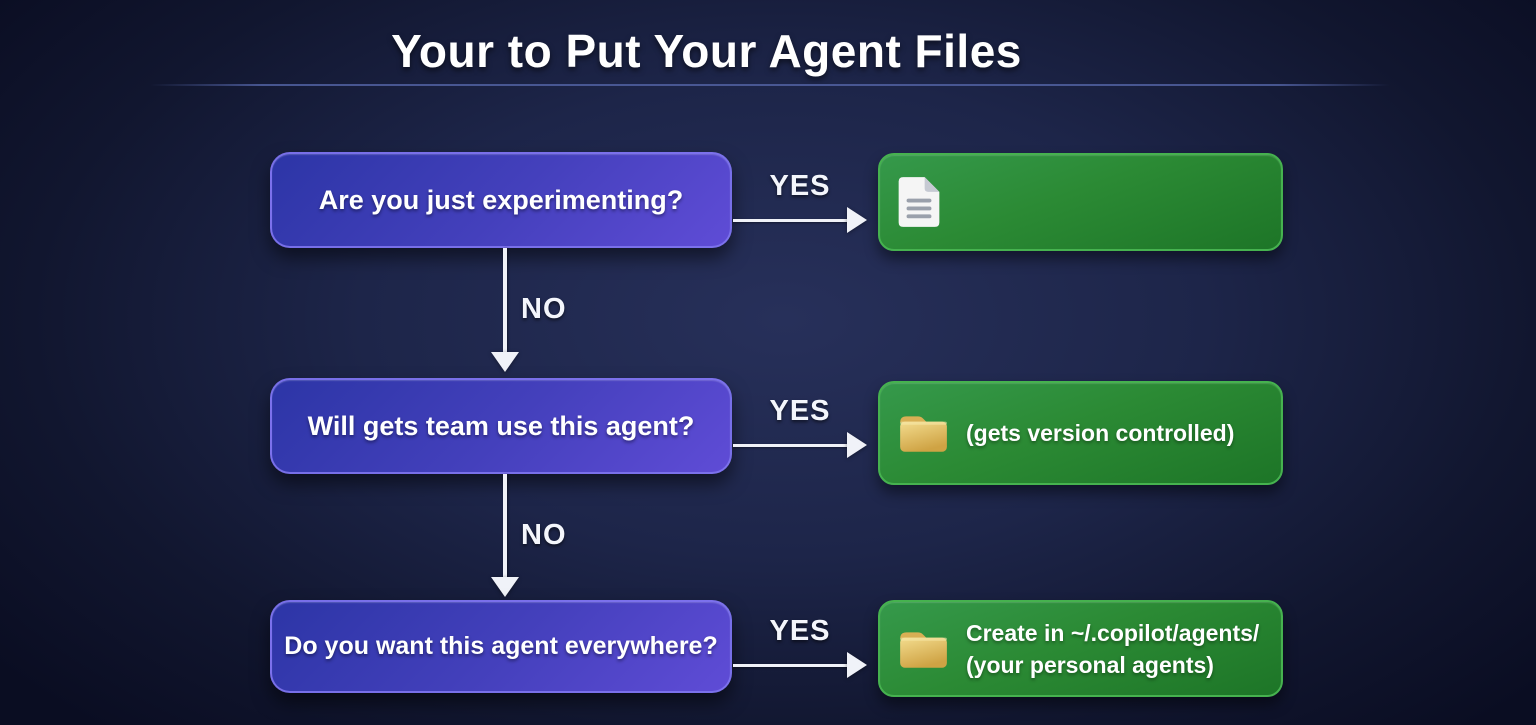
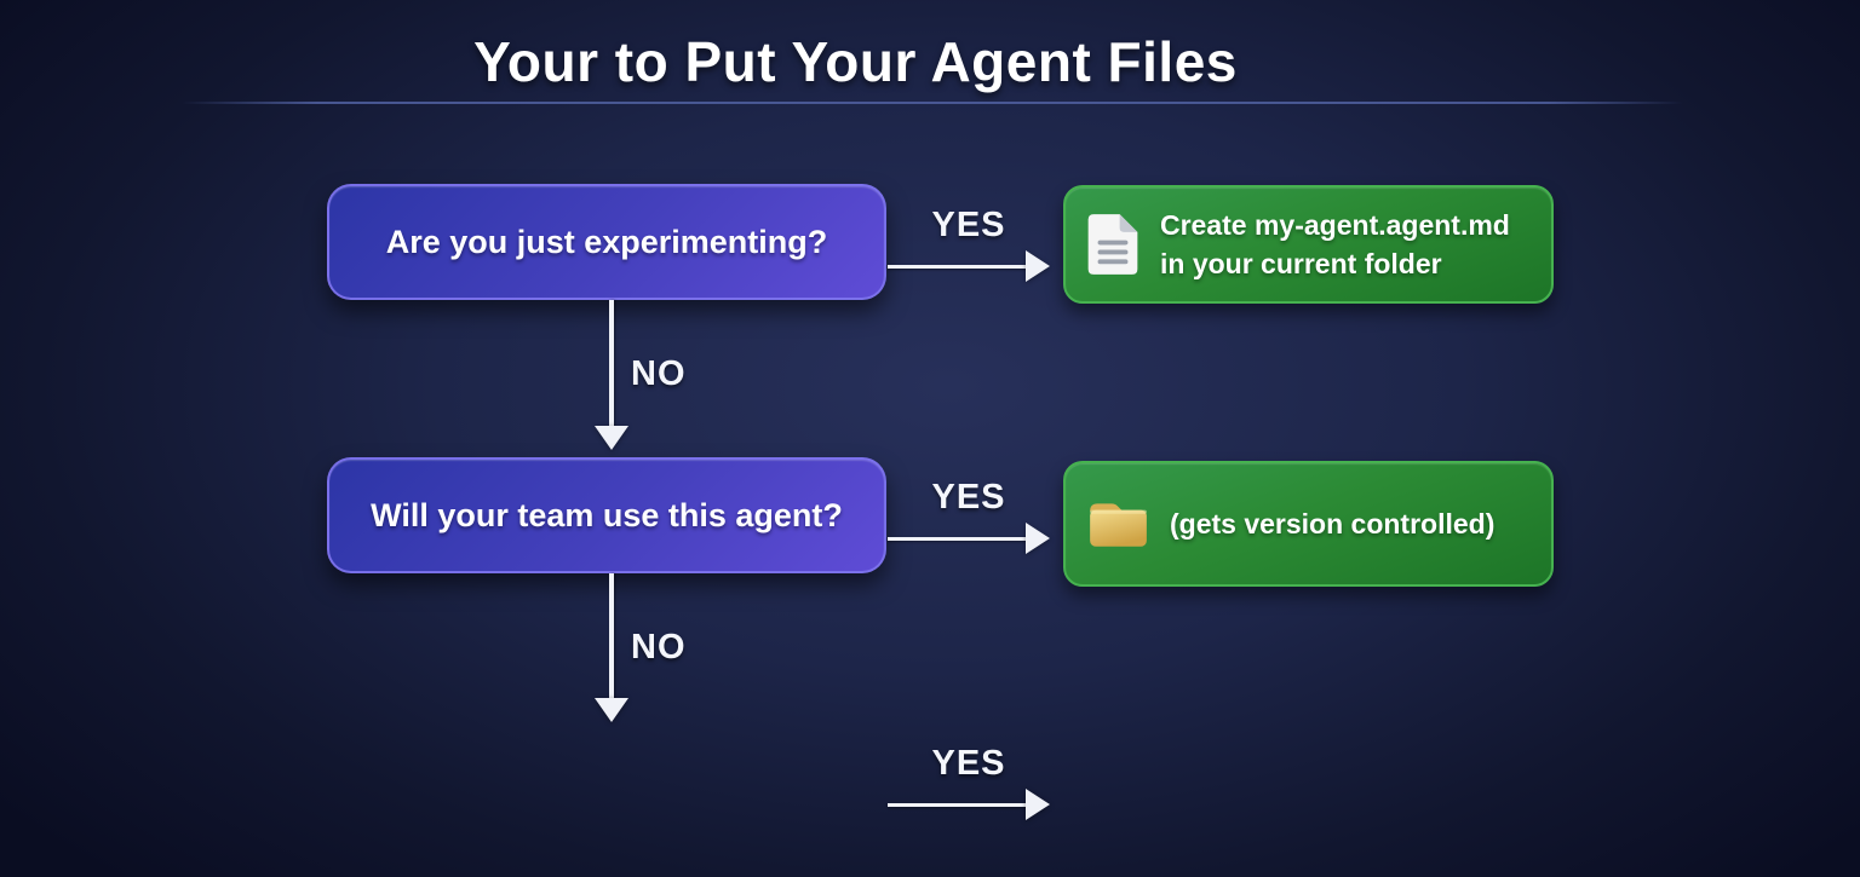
  Your to Put Your Agent Files
  Are you just experimenting?
  YES
+ Create my-agent.agent.md
+ in your current folder
  NO
- Will gets team use this agent?
+ Will your team use this agent?
  YES
  (gets version controlled)
  NO
- Do you want this agent everywhere?
  YES
- Create in ~/.copilot/agents/
- (your personal agents)
